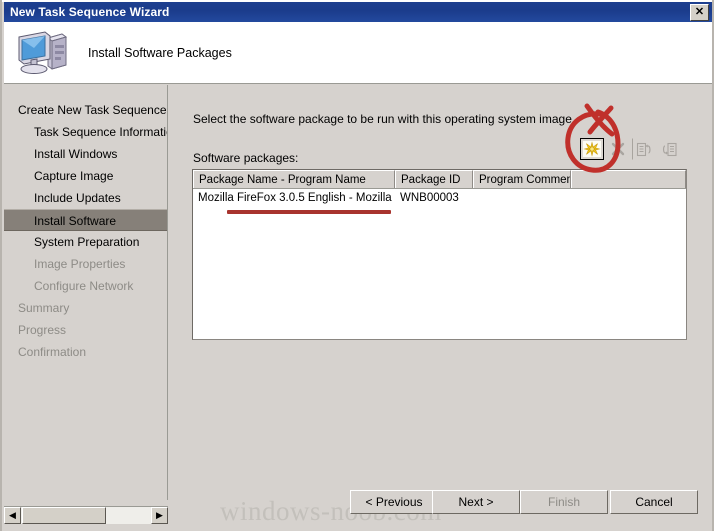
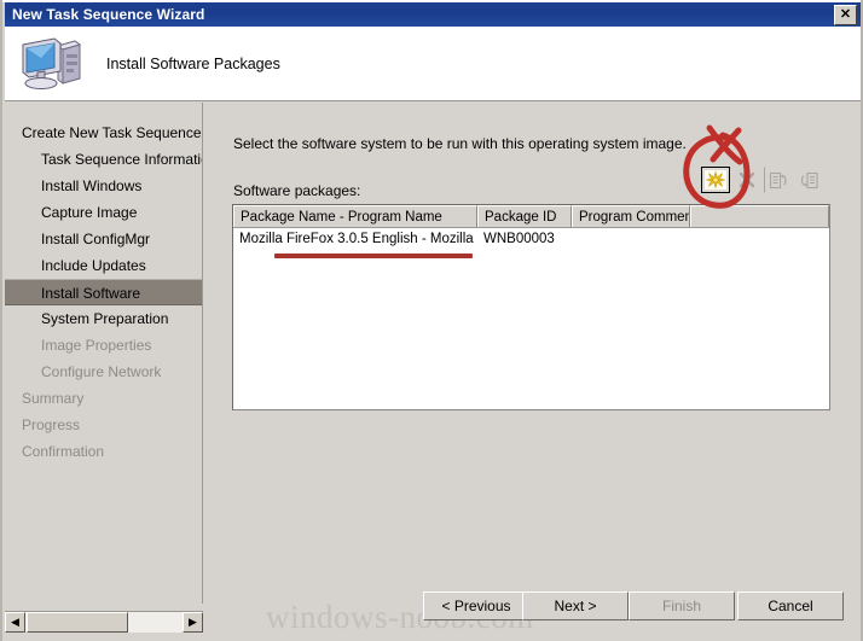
  New Task Sequence Wizard
  ✕
  Install Software Packages
  Create New Task Sequence
  Task Sequence Informati
  Install Windows
  Capture Image
+ Install ConfigMgr
  Include Updates
  Install Software
  System Preparation
  Image Properties
  Configure Network
  Summary
  Progress
  Confirmation
  ◀
  ▶
- Select the software package to be run with this operating system image.
+ Select the software system to be run with this operating system image.
  Software packages:
  Package Name - Program Name
  Package ID
  Program Commen
  Mozilla FireFox 3.0.5 English - Mozilla
  WNB00003
  < Previous
  Next >
  Finish
  Cancel
